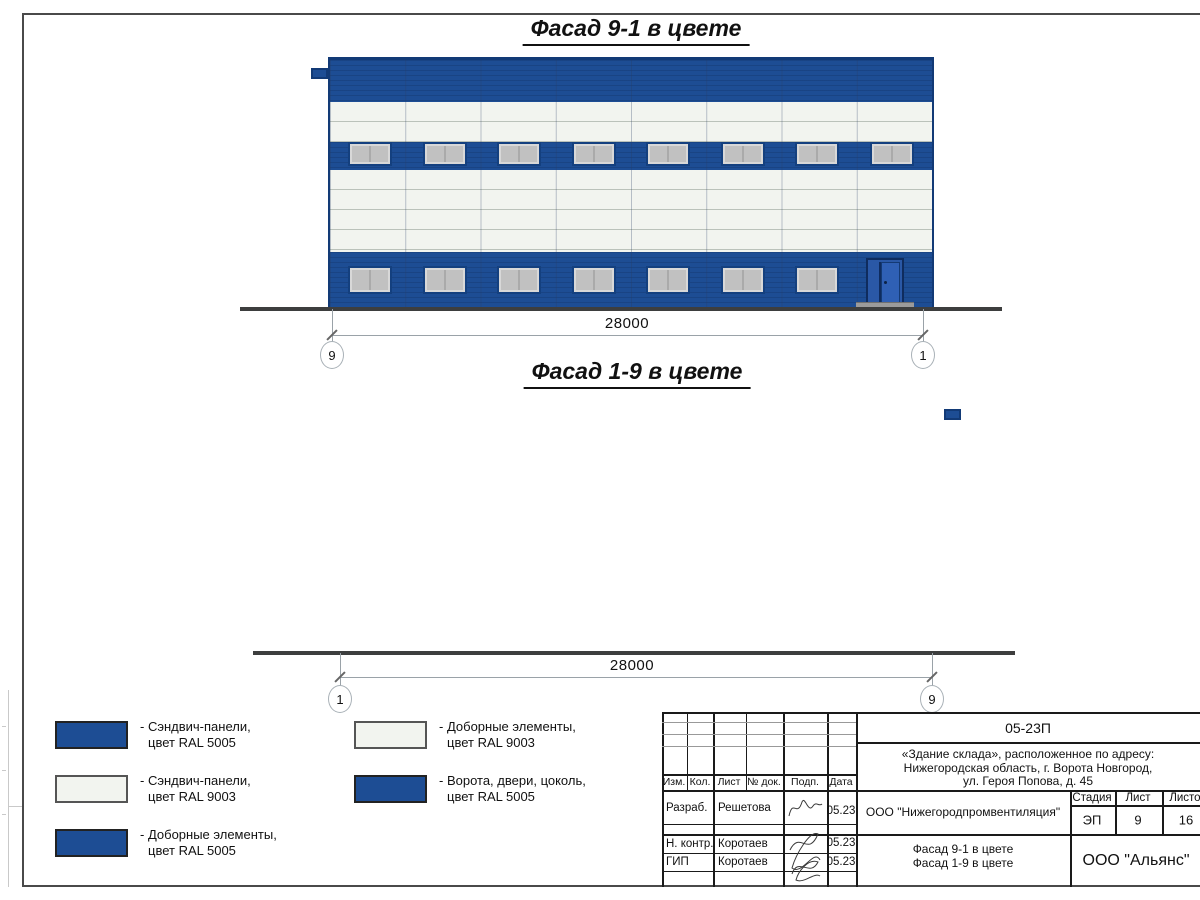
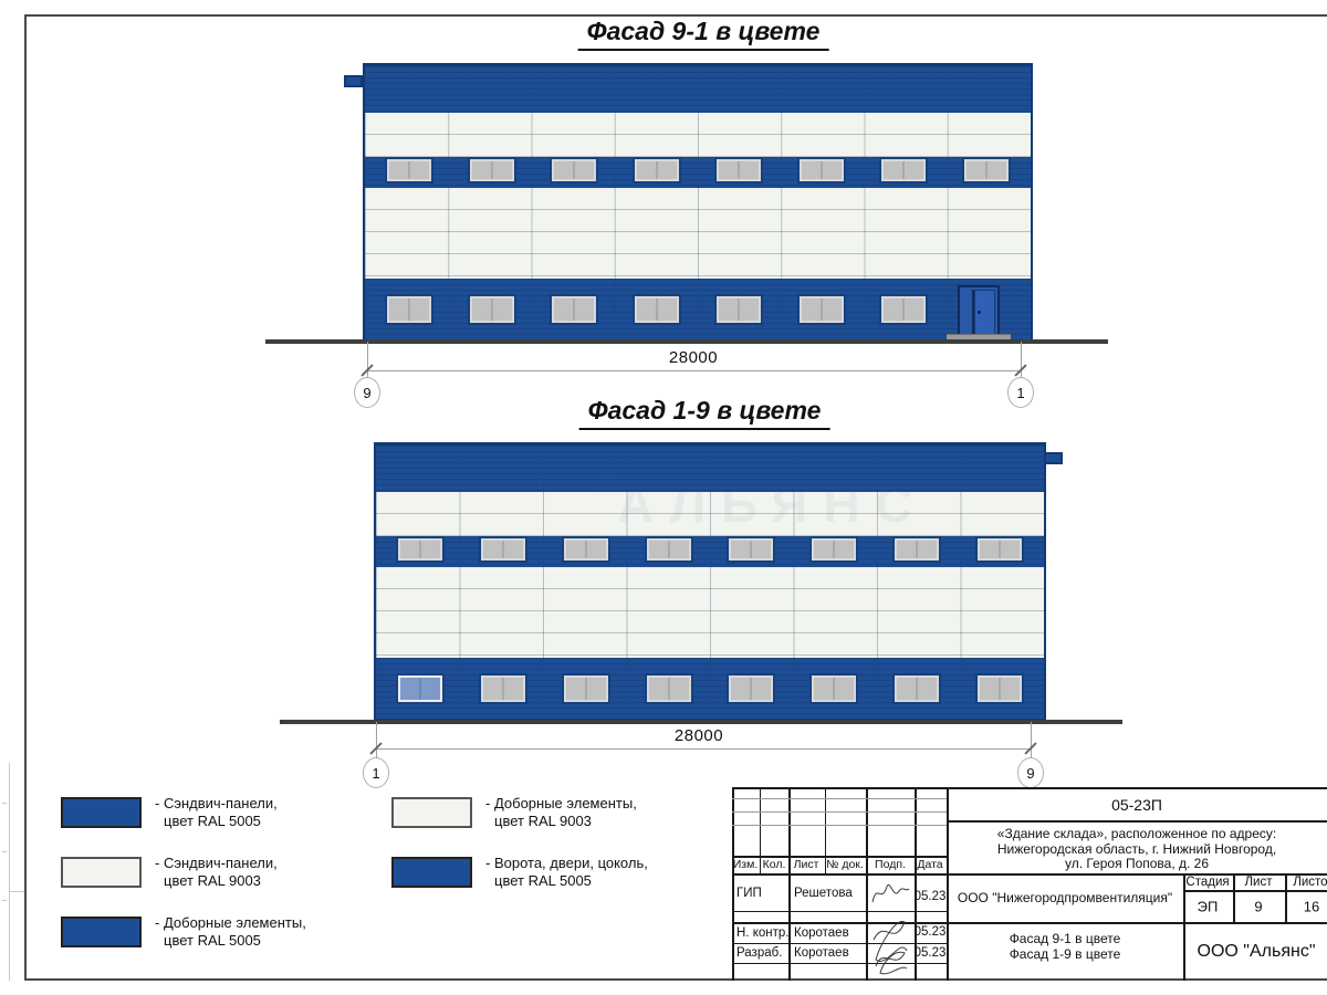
  Фасад 9-1 в цвете
  28000
  9
  1
  Фасад 1-9 в цвете
+ АЛЬЯНС
  28000
  1
  9
  - Сэндвич-панели,
  цвет RAL 5005
  - Доборные элементы,
  цвет RAL 9003
  - Сэндвич-панели,
  цвет RAL 9003
  - Ворота, двери, цоколь,
  цвет RAL 5005
  - Доборные элементы,
  цвет RAL 5005
  05-23П
  «Здание склада», расположенное по адресу:
- Нижегородская область, г. Ворота Новгород,
+ Нижегородская область, г. Нижний Новгород,
- ул. Героя Попова, д. 45
+ ул. Героя Попова, д. 26
  Изм.
  Кол.
  Лист
  № док.
  Подп.
  Дата
- Разраб.
+ ГИП
  Решетова
  05.23
  Н. контр.
  Коротаев
  05.23
- ГИП
+ Разраб.
  Коротаев
  05.23
  ООО "Нижегородпромвентиляция"
  Фасад 9-1 в цвете
  Фасад 1-9 в цвете
  Стадия
  Лист
  Листо
  ЭП
  9
  16
  ООО "Альянс"
